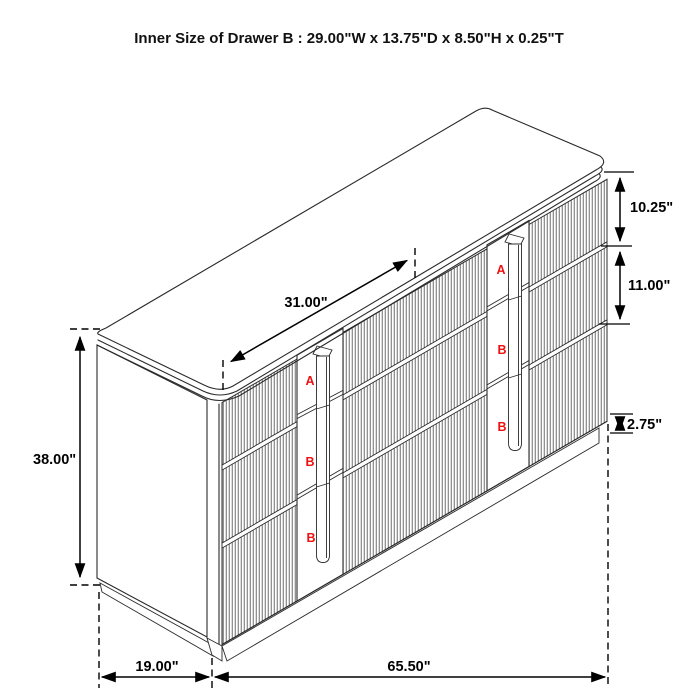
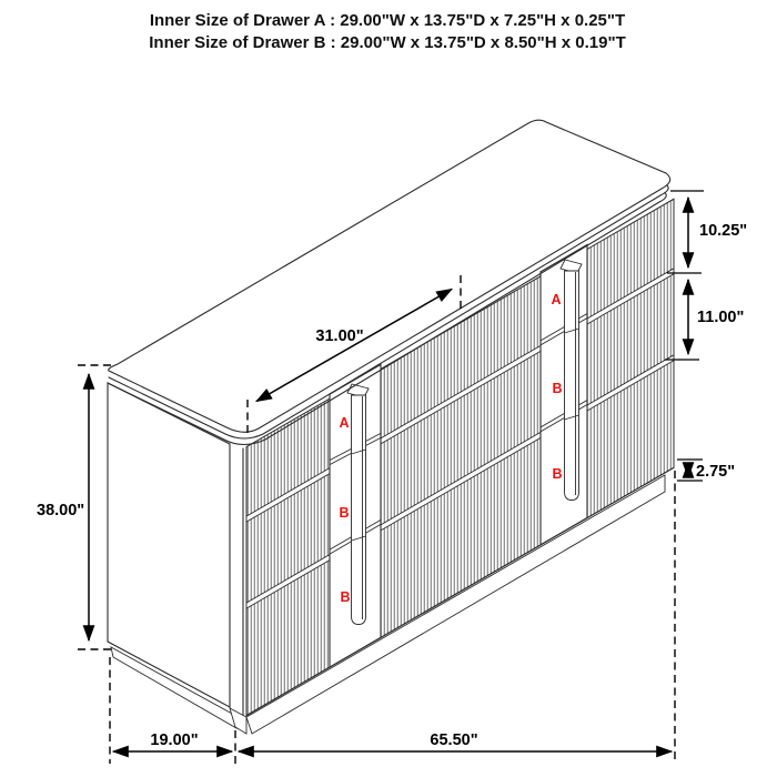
+ Inner Size of Drawer A : 29.00"W x 13.75"D x 7.25"H x 0.25"T
- Inner Size of Drawer B : 29.00"W x 13.75"D x 8.50"H x 0.25"T
+ Inner Size of Drawer B : 29.00"W x 13.75"D x 8.50"H x 0.19"T
  A
  B
  B
  A
  B
  B
  31.00"
  10.25"
  11.00"
  2.75"
  38.00"
  19.00"
  65.50"
